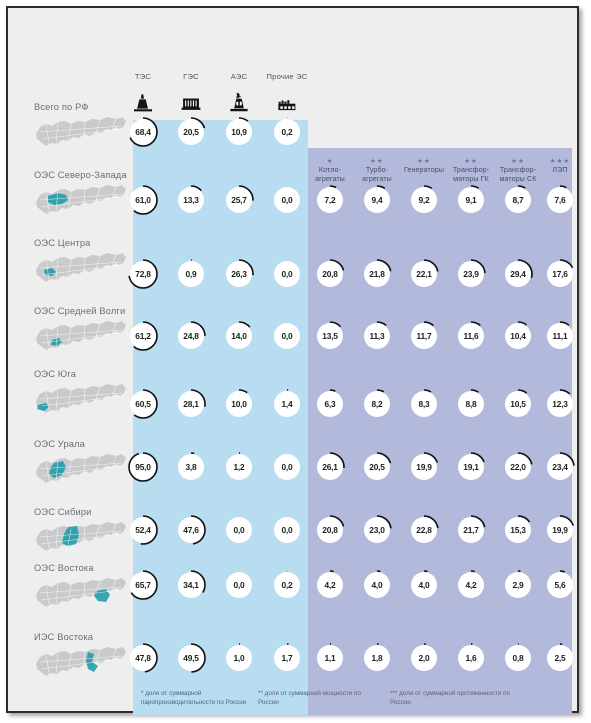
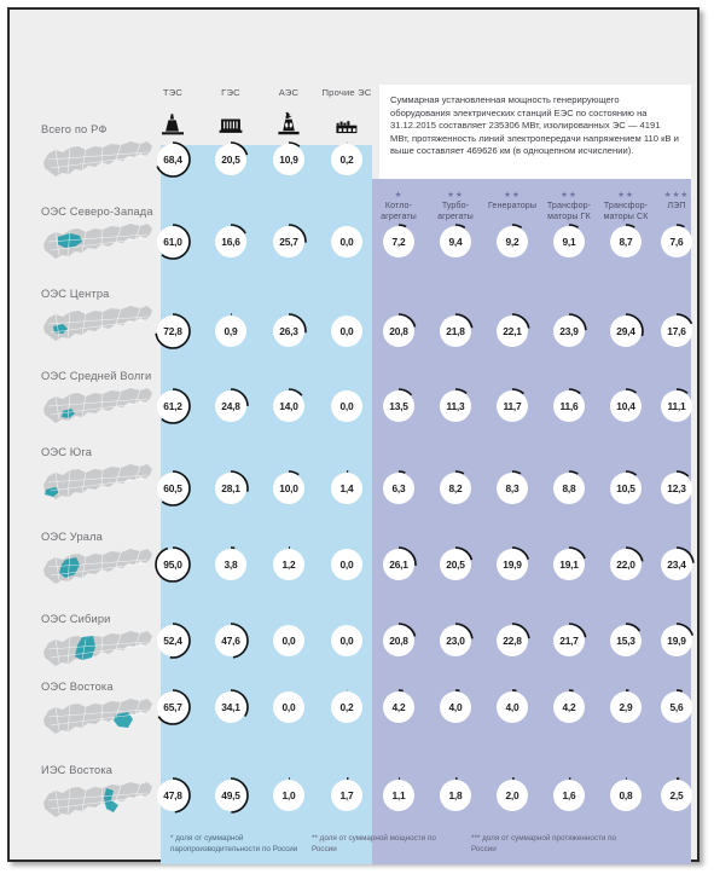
+ Суммарная установленная мощность генерирующего оборудования электрических станций ЕЭС по состоянию на 31.12.2015 составляет 235306 МВт, изолированных ЭС — 4191 МВт, протяженность линий электропередачи напряжением 110 кВ и выше составляет 469626 км (в одноцепном исчислении).
  ТЭС
  ГЭС
  АЭС
  Прочие ЭС
  Котло-агрегаты
  Турбо-агрегаты
  Генераторы
  Трансфор-маторы ГК
  Трансфор-маторы СК
  ЛЭП
  Всего по РФ
  ОЭС Северо-Запада
  ОЭС Центра
  ОЭС Средней Волги
  ОЭС Юга
  ОЭС Урала
  ОЭС Сибири
  ОЭС Востока
  ИЭС Востока
  68,4
  20,5
  10,9
  0,2
  61,0
- 13,3
+ 16,6
  25,7
  0,0
  7,2
  9,4
  9,2
  9,1
  8,7
  7,6
  72,8
  0,9
  26,3
  0,0
  20,8
  21,8
  22,1
  23,9
  29,4
  17,6
  61,2
  24,8
  14,0
  0,0
  13,5
  11,3
  11,7
  11,6
  10,4
  11,1
  60,5
  28,1
  10,0
  1,4
  6,3
  8,2
  8,3
  8,8
  10,5
  12,3
  95,0
  3,8
  1,2
  0,0
  26,1
  20,5
  19,9
  19,1
  22,0
  23,4
  52,4
  47,6
  0,0
  0,0
  20,8
  23,0
  22,8
  21,7
  15,3
  19,9
  65,7
  34,1
  0,0
  0,2
  4,2
  4,0
  4,0
  4,2
  2,9
  5,6
  47,8
  49,5
  1,0
  1,7
  1,1
  1,8
  2,0
  1,6
  0,8
  2,5
